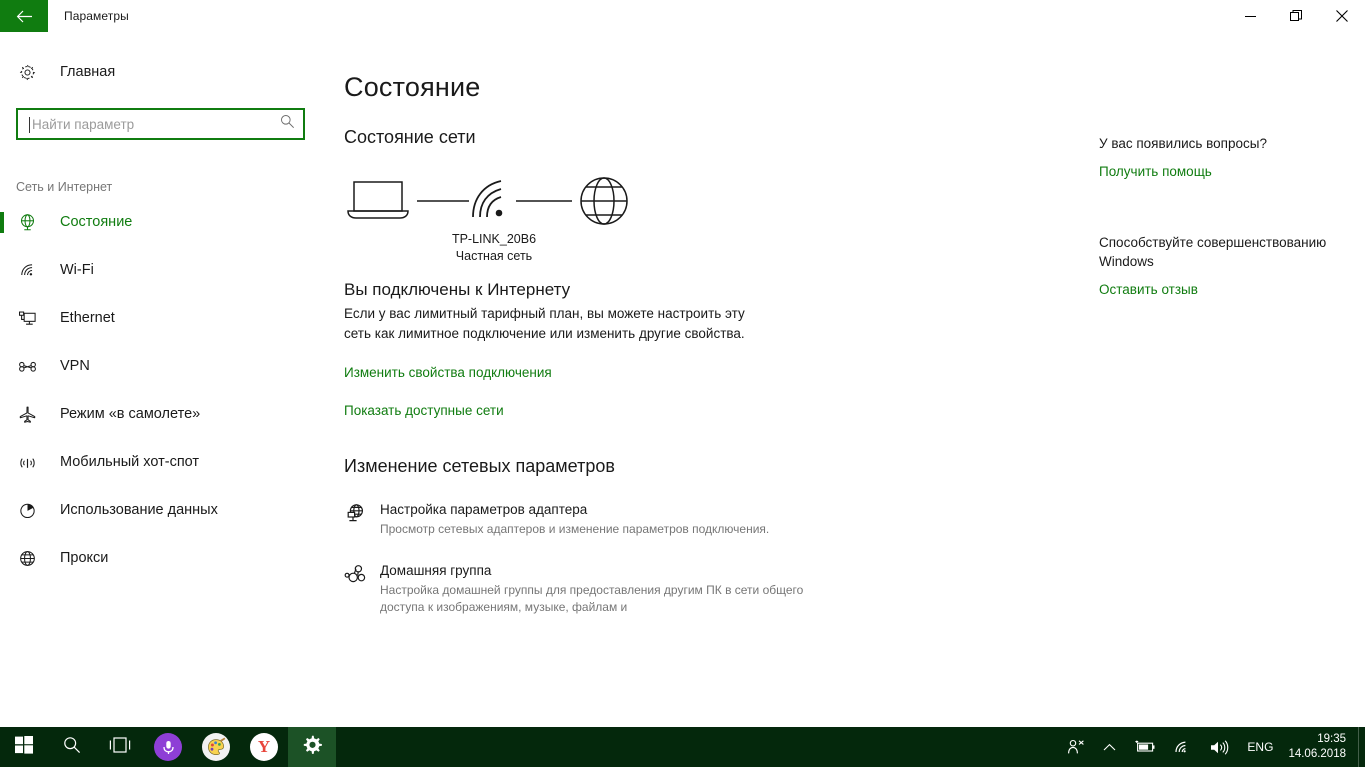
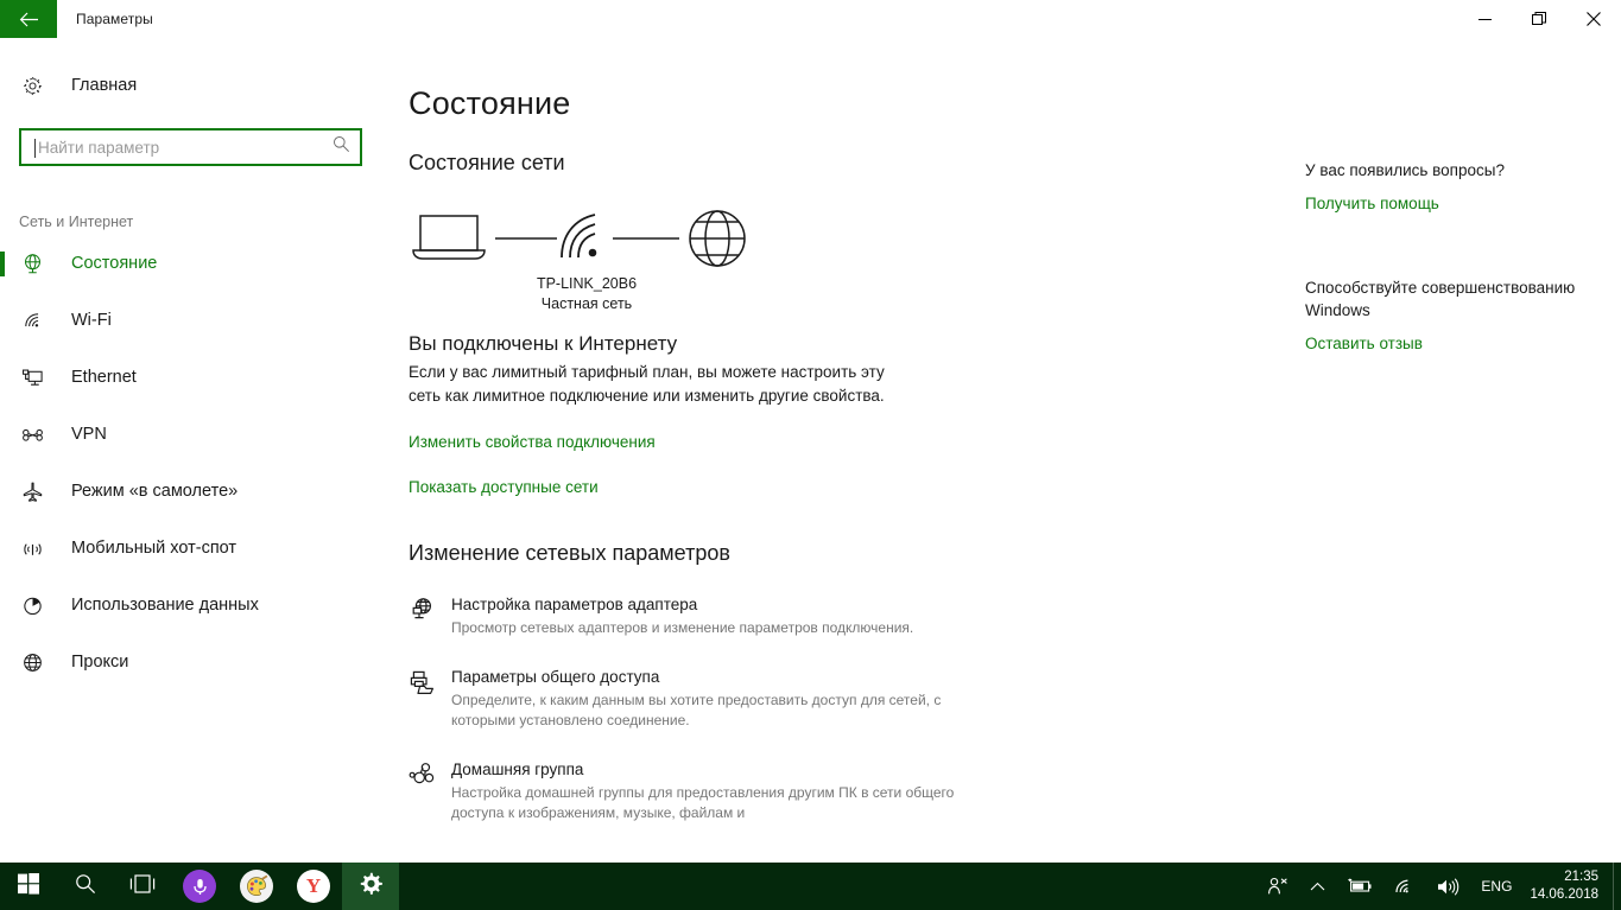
  Параметры
  Главная
  Найти параметр
  Сеть и Интернет
  Состояние
  Wi-Fi
  Ethernet
  VPN
  Режим «в самолете»
  Мобильный хот-спот
  Использование данных
  Прокси
  Состояние
  Состояние сети
  TP-LINK_20B6
  Частная сеть
  Вы подключены к Интернету
  Если у вас лимитный тарифный план, вы можете настроить эту сеть как лимитное подключение или изменить другие свойства.
  Изменить свойства подключения
  Показать доступные сети
  Изменение сетевых параметров
  Настройка параметров адаптера
  Просмотр сетевых адаптеров и изменение параметров подключения.
+ Параметры общего доступа
+ Определите, к каким данным вы хотите предоставить доступ для сетей, с которыми установлено соединение.
  Домашняя группа
  Настройка домашней группы для предоставления другим ПК в сети общего доступа к изображениям, музыке, файлам и
  У вас появились вопросы?
  Получить помощь
  Способствуйте совершенствованию Windows
  Оставить отзыв
  Y
  ENG
- 19:35
+ 21:35
  14.06.2018
